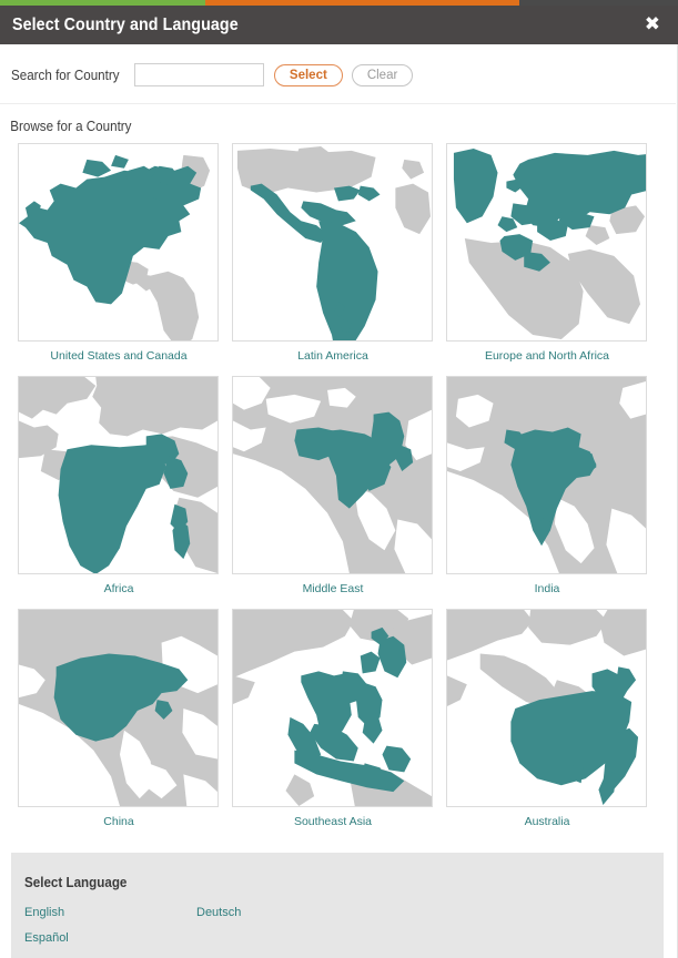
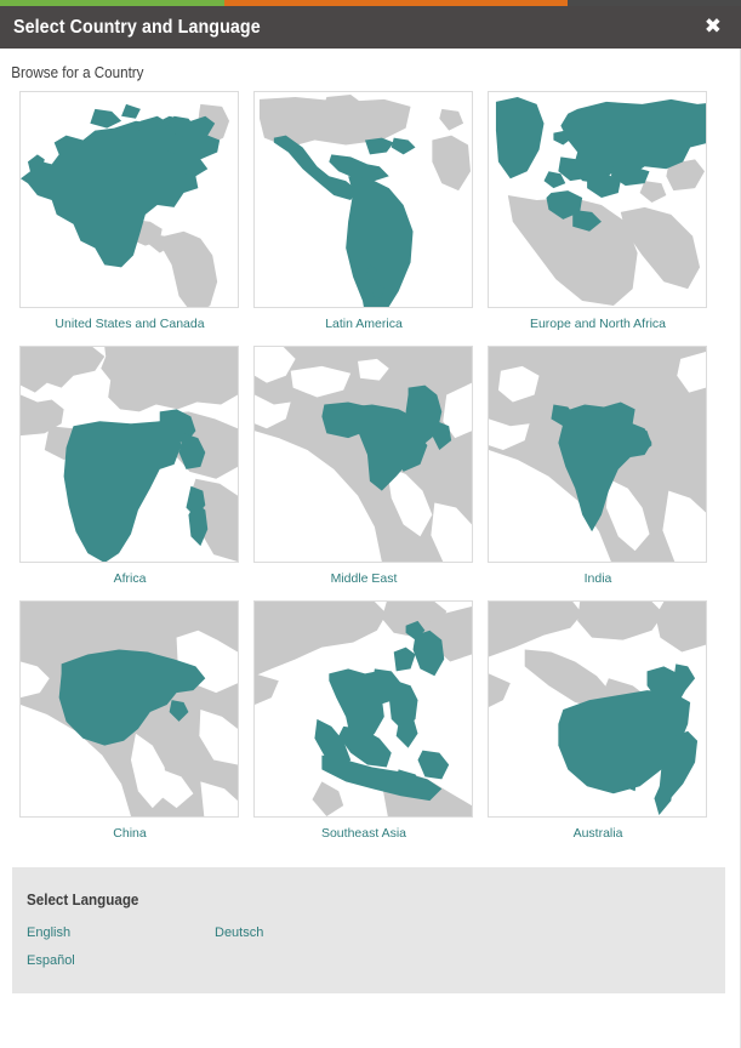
  Select Country and Language
  ✖
- Search for Country
- Select
- Clear
  Browse for a Country
  United States and Canada
  Latin America
  Europe and North Africa
  Africa
  Middle East
  India
  China
  Southeast Asia
  Australia
  Select Language
  English
  Español
  Deutsch
